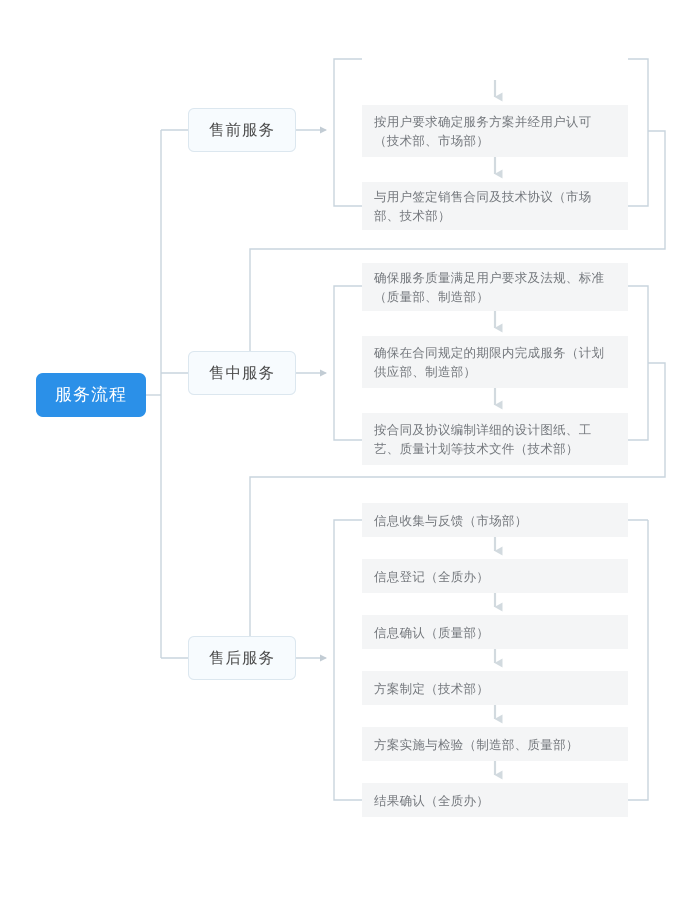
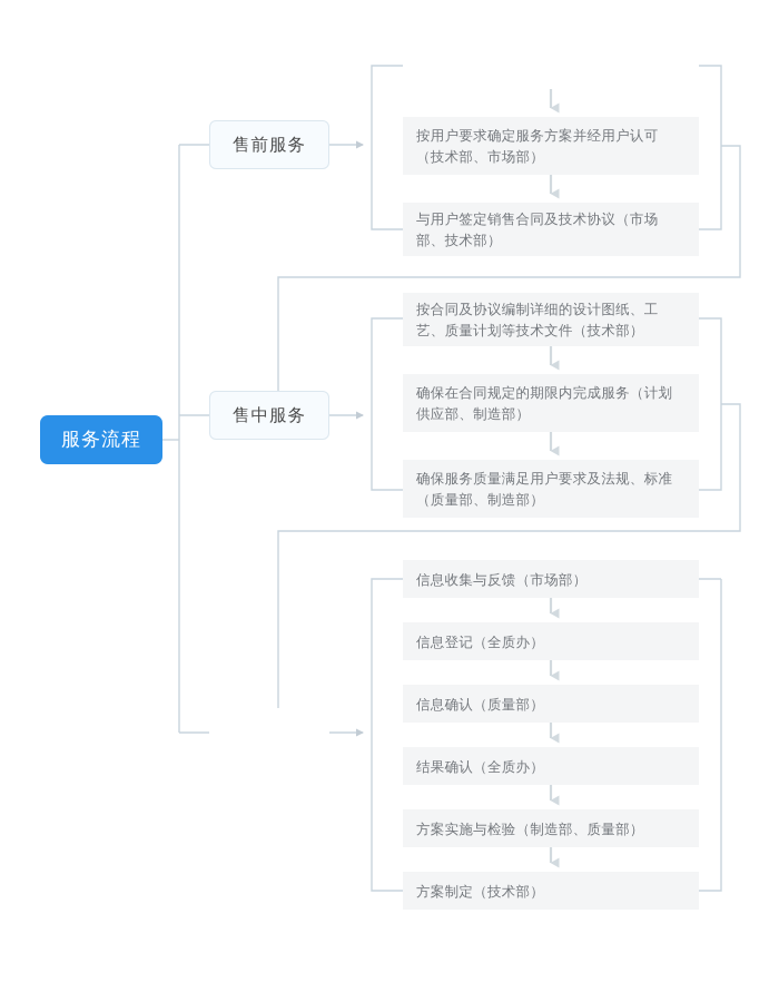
  服务流程
  售前服务
  售中服务
- 售后服务
  按用户要求确定服务方案并经用户认可（技术部、市场部）
  与用户签定销售合同及技术协议（市场部、技术部）
- 确保服务质量满足用户要求及法规、标准（质量部、制造部）
+ 按合同及协议编制详细的设计图纸、工艺、质量计划等技术文件（技术部）
  确保在合同规定的期限内完成服务（计划供应部、制造部）
- 按合同及协议编制详细的设计图纸、工艺、质量计划等技术文件（技术部）
+ 确保服务质量满足用户要求及法规、标准（质量部、制造部）
  信息收集与反馈（市场部）
  信息登记（全质办）
  信息确认（质量部）
- 方案制定（技术部）
+ 结果确认（全质办）
  方案实施与检验（制造部、质量部）
- 结果确认（全质办）
+ 方案制定（技术部）
